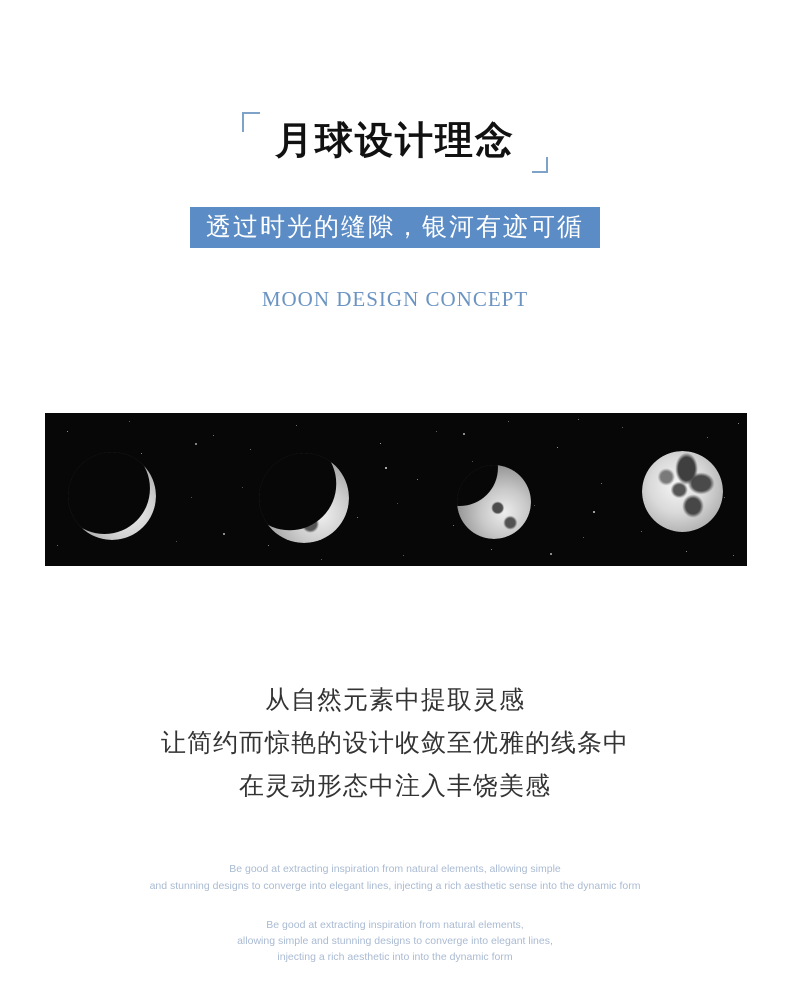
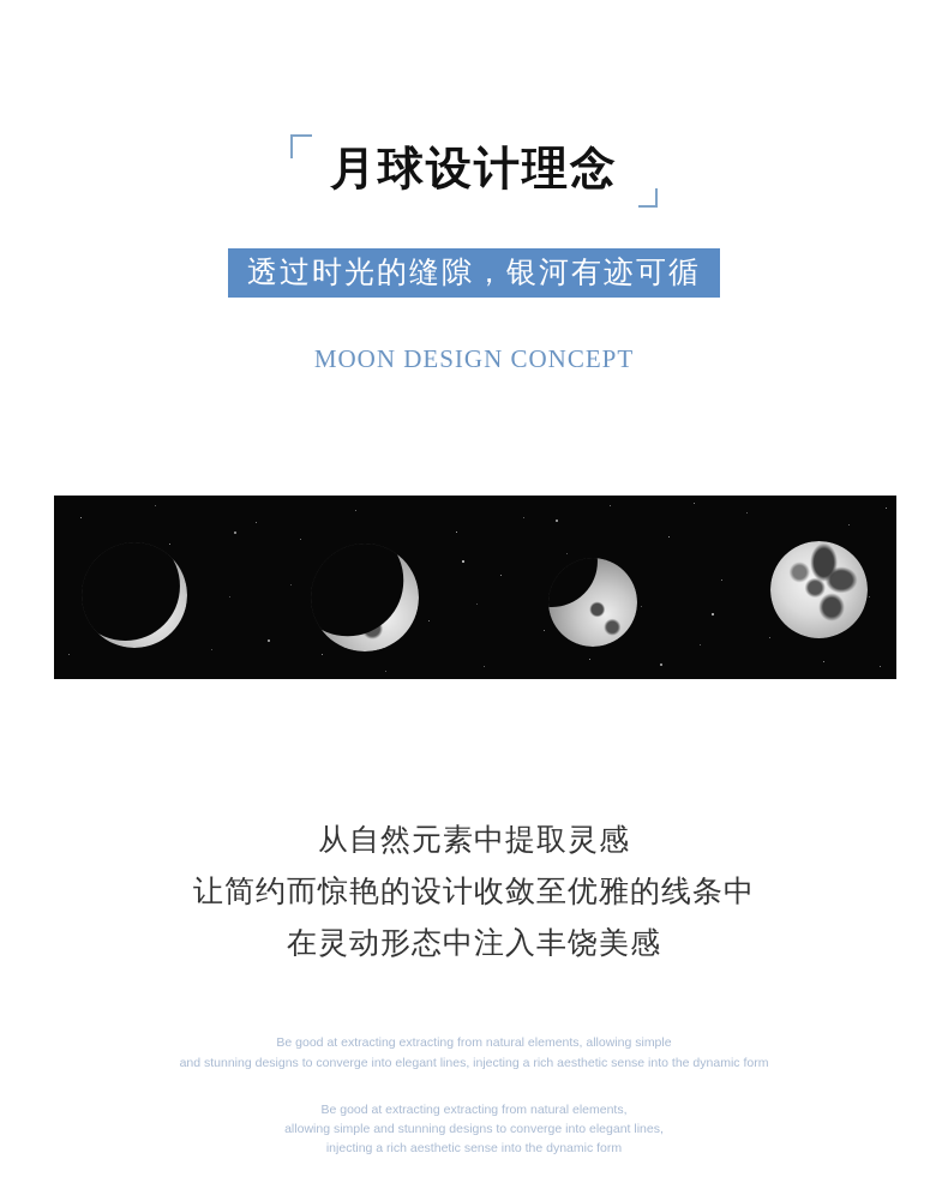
  月球设计理念
  透过时光的缝隙，银河有迹可循
  MOON DESIGN CONCEPT
  从自然元素中提取灵感
  让简约而惊艳的设计收敛至优雅的线条中
  在灵动形态中注入丰饶美感
- Be good at extracting inspiration from natural elements, allowing simple
+ Be good at extracting extracting from natural elements, allowing simple
  and stunning designs to converge into elegant lines, injecting a rich aesthetic sense into the dynamic form
- Be good at extracting inspiration from natural elements,
+ Be good at extracting extracting from natural elements,
  allowing simple and stunning designs to converge into elegant lines,
- injecting a rich aesthetic into into the dynamic form
+ injecting a rich aesthetic sense into the dynamic form
